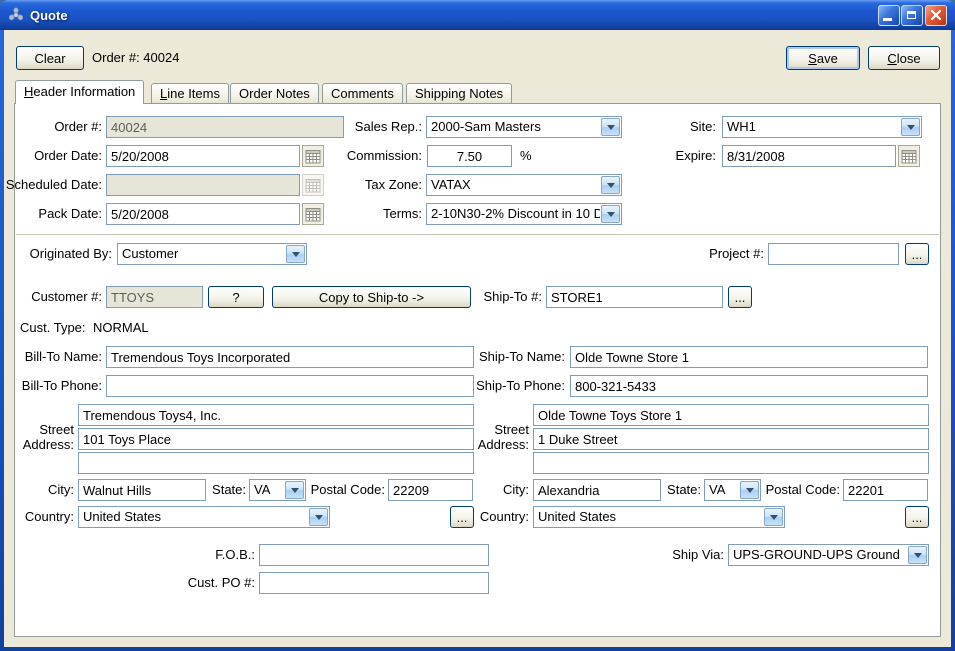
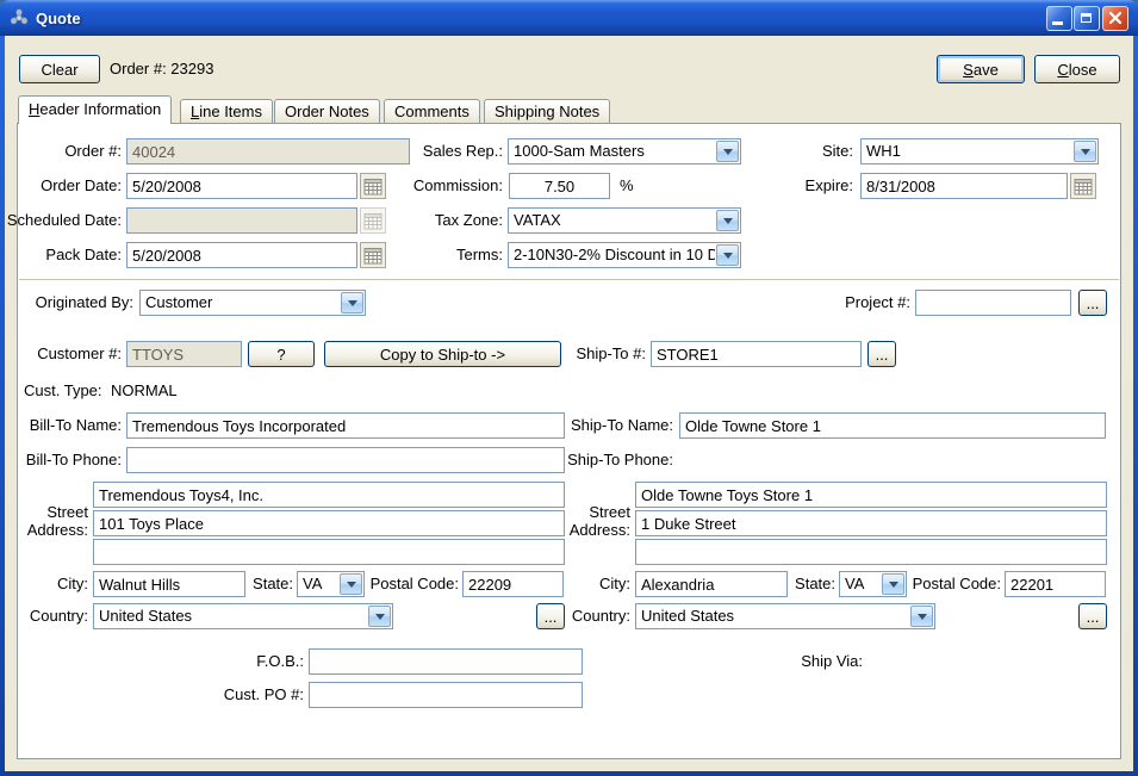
  Quote
  Clear
- Order #: 40024
+ Order #: 23293
  S
  ave
  C
  lose
  Header Information
  Line Items
  Order Notes
  Comments
  Shipping Notes
  Order #:
  40024
  Sales Rep.:
- 2000-Sam Masters
+ 1000-Sam Masters
  Site:
  WH1
  Order Date:
  5/20/2008
  Commission:
  7.50
  %
  Expire:
  8/31/2008
  Scheduled Date:
  Tax Zone:
  VATAX
  Pack Date:
  5/20/2008
  Terms:
  2-10N30-2% Discount in 10 D
  Originated By:
  Customer
  Project #:
  ...
  Customer #:
  TTOYS
  ?
  Copy to Ship-to ->
  Ship-To #:
  STORE1
  ...
  Cust. Type:
  NORMAL
  Bill-To Name:
  Tremendous Toys Incorporated
  Ship-To Name:
  Olde Towne Store 1
  Bill-To Phone:
  Ship-To Phone:
- 800-321-5433
  Street Address:
  Tremendous Toys4, Inc.
  101 Toys Place
  Street Address:
  Olde Towne Toys Store 1
  1 Duke Street
  City:
  Walnut Hills
  State:
  VA
  Postal Code:
  22209
  City:
  Alexandria
  State:
  VA
  Postal Code:
  22201
  Country:
  United States
  ...
  Country:
  United States
  ...
  F.O.B.:
  Ship Via:
- UPS-GROUND-UPS Ground
  Cust. PO #:
